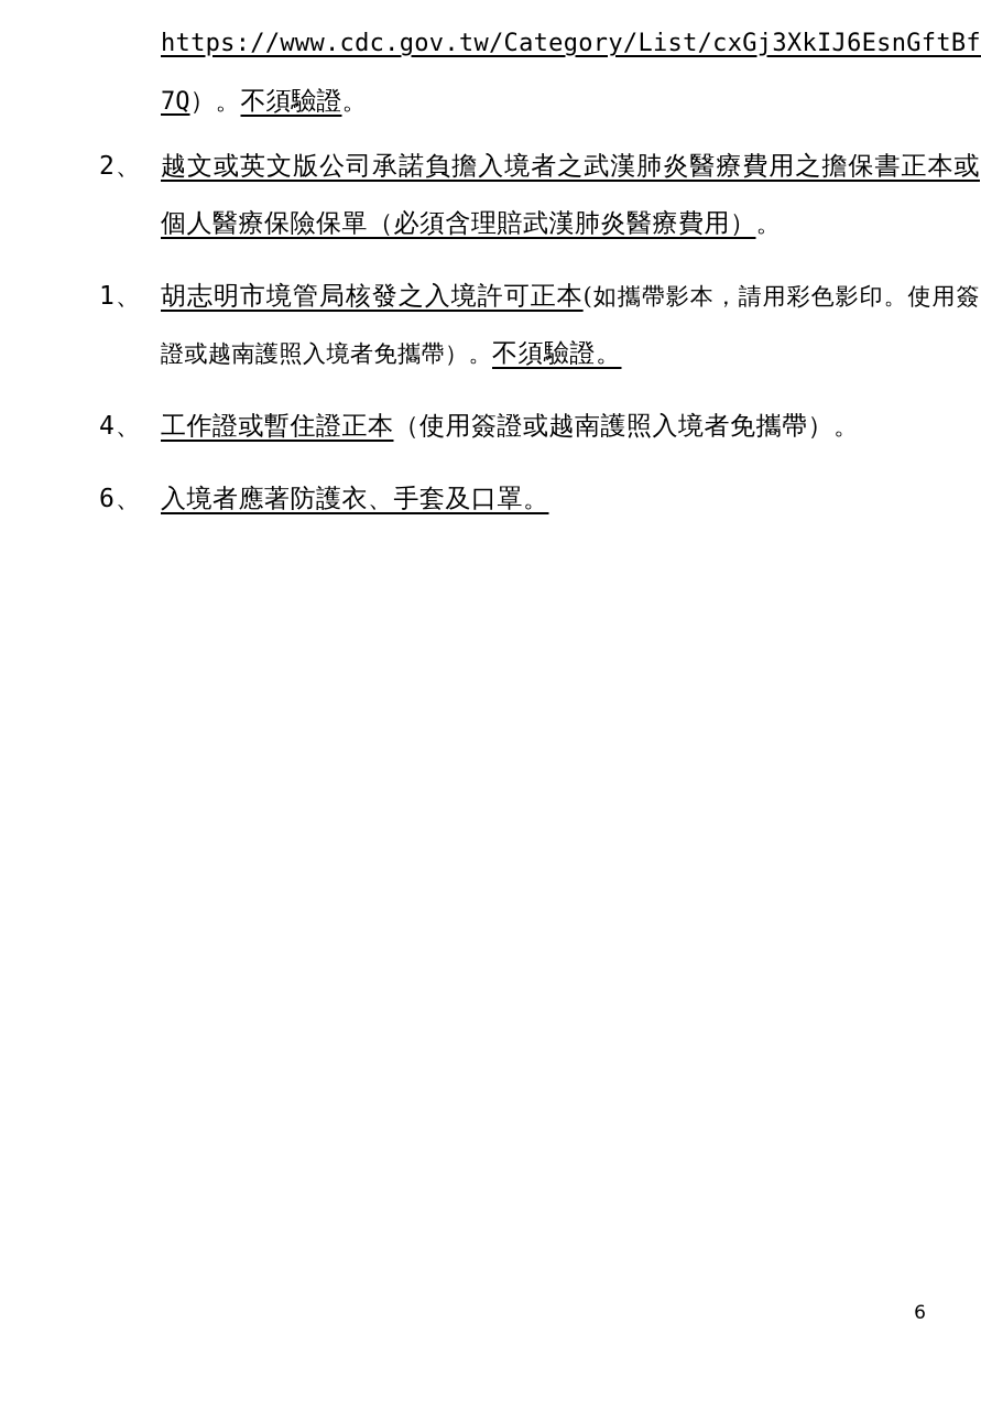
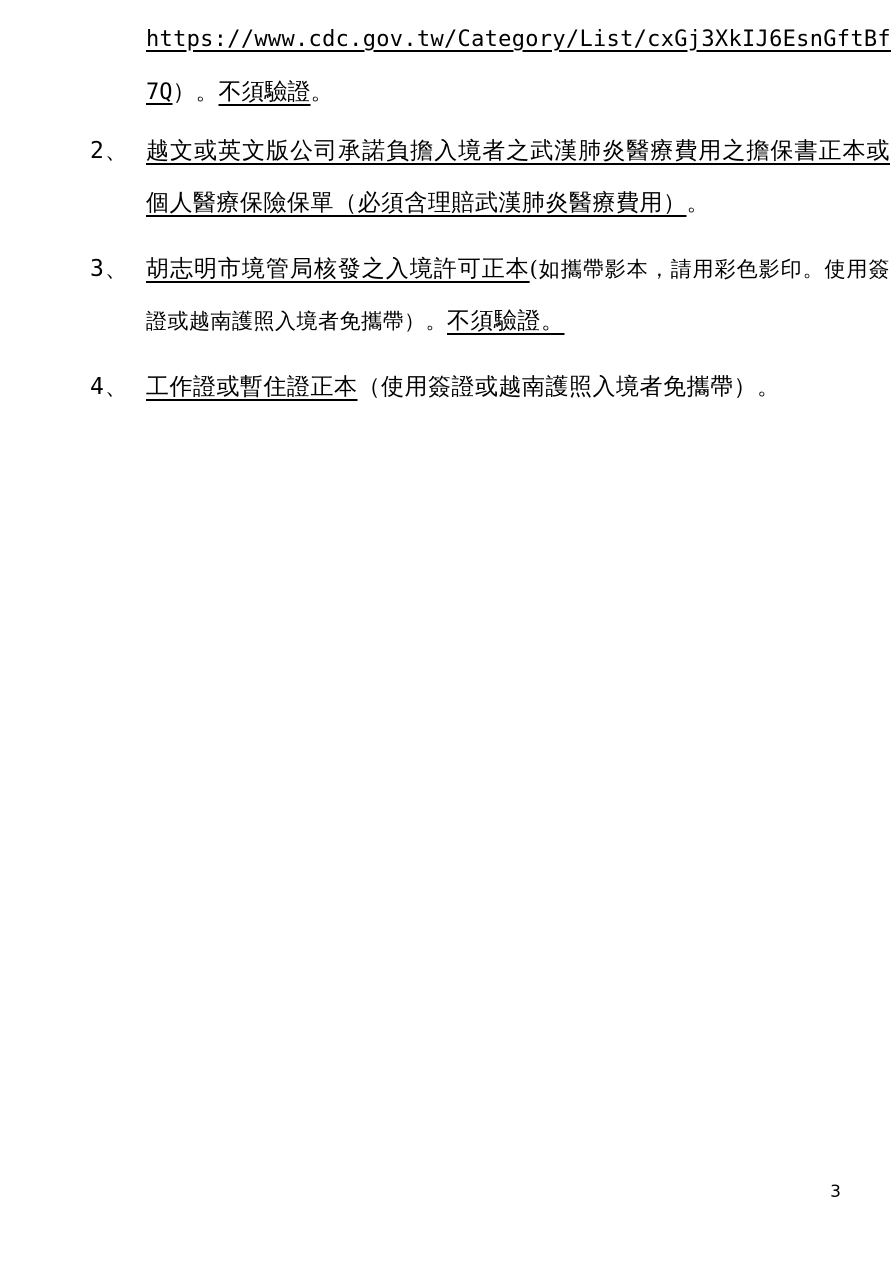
  https://www.cdc.gov.tw/Category/List/cxGj3XkIJ6EsnGftBf
  7Q）。不須驗證。
  2、
  越文或英文版公司承諾負擔入境者之武漢肺炎醫療費用之擔保書正本或個人醫療保險保單（必須含理賠武漢肺炎醫療費用）。
- 1、
+ 3、
  胡志明市境管局核發之入境許可正本(如攜帶影本，請用彩色影印。使用簽證或越南護照入境者免攜帶）。不須驗證。
  4、
  工作證或暫住證正本（使用簽證或越南護照入境者免攜帶）。
- 6、
- 入境者應著防護衣、手套及口罩。
- 6
+ 3
